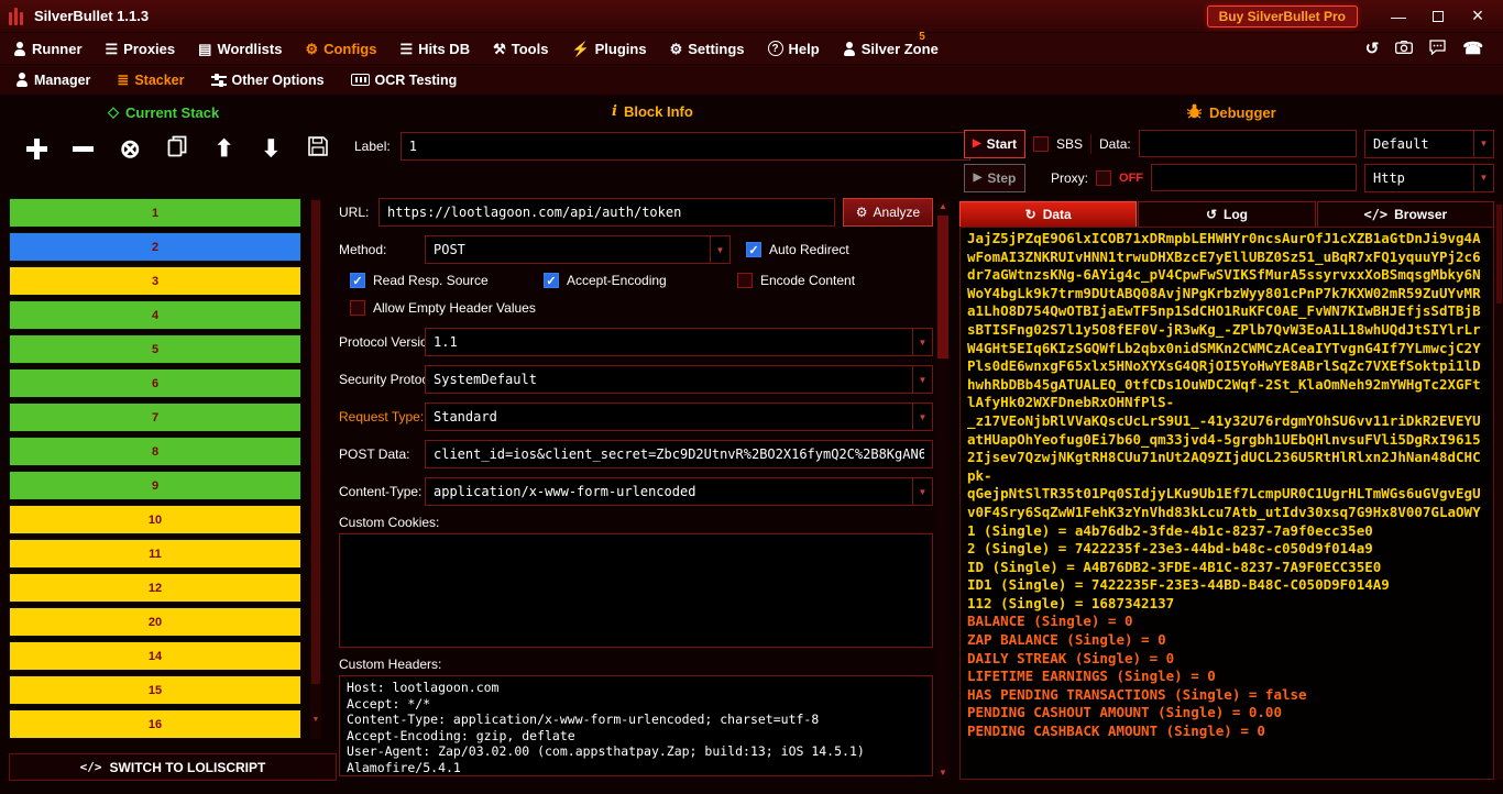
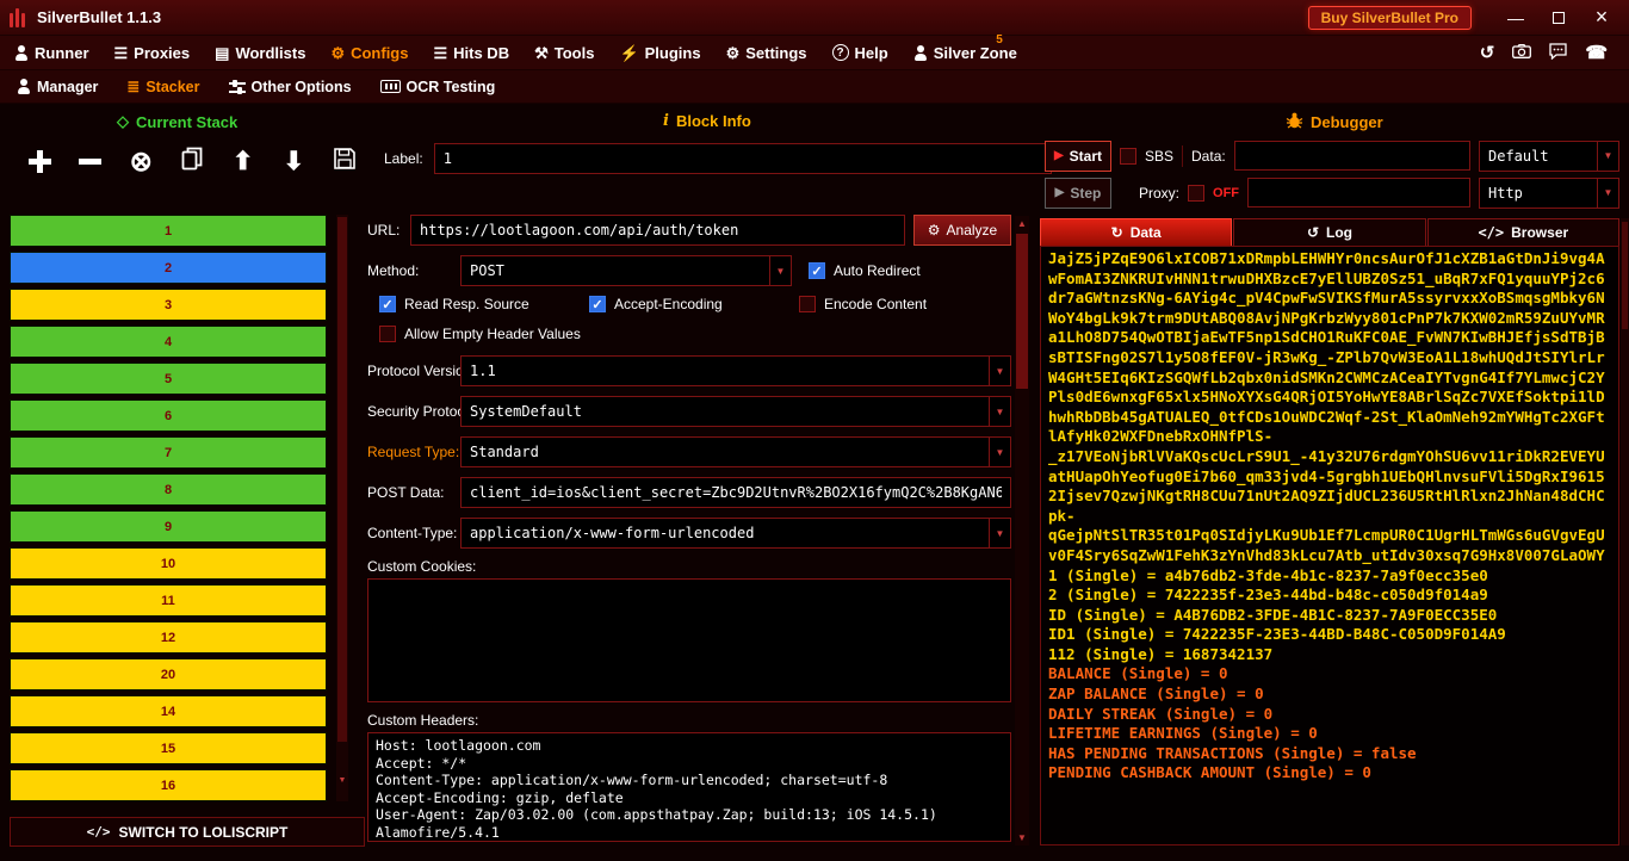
  SilverBullet 1.1.3
  Buy SilverBullet Pro
  —
  ×
  Runner
  ☰
  Proxies
  ▤
  Wordlists
  ⚙
  Configs
  ☰
  Hits DB
  ⚒
  Tools
  ⚡
  Plugins
  ⚙
  Settings
  ?
  Help
  5
  Silver Zone
  ↺
  ☎
  Manager
  ≣
  Stacker
  Other Options
  OCR Testing
  ◇
  Current Stack
  i
  Block Info
  Debugger
  ⊗
  ⬆
  ⬇
  Label:
  1
  ▶
  Start
  SBS
  Data:
  Default
  ▼
  ▶
  Step
  Proxy:
  OFF
  Http
  ▼
  1
  2
  3
  4
  5
  6
  7
  8
  9
  10
  11
  12
  20
  14
  15
  16
  </>
  SWITCH TO LOLISCRIPT
  URL:
  https://lootlagoon.com/api/auth/token
  ⚙
  Analyze
  Method:
  POST
  ▼
  Auto Redirect
  Read Resp. Source
  Accept-Encoding
  Encode Content
  Allow Empty Header Values
  Protocol Versi
  1.1
  ▼
  Security Proto
  SystemDefault
  ▼
  Request Type:
  Standard
  ▼
  POST Data:
  client_id=ios&client_secret=Zbc9D2UtnvR%2BO2X16fymQ2C%2B8KgAN6
  Content-Type:
  application/x-www-form-urlencoded
  ▼
  Custom Cookies:
  Custom Headers:
  Host: lootlagoon.com
  Accept: */*
  Content-Type: application/x-www-form-urlencoded; charset=utf-8
  Accept-Encoding: gzip, deflate
  User-Agent: Zap/03.02.00 (com.appsthatpay.Zap; build:13; iOS 14.5.1)
  Alamofire/5.4.1
  ▲
  ▼
  ↻
  Data
  ↺
  Log
  </>
  Browser
  JajZ5jPZqE9O6lxICOB71xDRmpbLEHWHYr0ncsAurOfJ1cXZB1aGtDnJi9vg4AwFomAI3ZNKRUIvHNN1trwuDHXBzcE7yEllUBZ0Sz51_uBqR7xFQ1yquuYPj2c6dr7aGWtnzsKNg-6AYig4c_pV4CpwFwSVIKSfMurA5ssyrvxxXoBSmqsgMbky6NWoY4bgLk9k7trm9DUtABQ08AvjNPgKrbzWyy801cPnP7k7KXW02mR59ZuUYvMRa1LhO8D754QwOTBIjaEwTF5np1SdCHO1RuKFC0AE_FvWN7KIwBHJEfjsSdTBjBsBTISFng02S7l1y5O8fEF0V-jR3wKg_-ZPlb7QvW3EoA1L18whUQdJtSIYlrLrW4GHt5EIq6KIzSGQWfLb2qbx0nidSMKn2CWMCzACeaIYTvgnG4If7YLmwcjC2YPls0dE6wnxgF65xlx5HNoXYXsG4QRjOI5YoHwYE8ABrlSqZc7VXEfSoktpi1lDhwhRbDBb45gATUALEQ_0tfCDs1OuWDC2Wqf-2St_KlaOmNeh92mYWHgTc2XGFtlAfyHk02WXFDnebRxOHNfPlS-
  _z17VEoNjbRlVVaKQscUcLrS9U1_-41y32U76rdgmYOhSU6vv11riDkR2EVEYUatHUapOhYeofug0Ei7b60_qm33jvd4-5grgbh1UEbQHlnvsuFVli5DgRxI96152Ijsev7QzwjNKgtRH8CUu71nUt2AQ9ZIjdUCL236U5RtHlRlxn2JhNan48dCHCpk-
  qGejpNtSlTR35t01Pq0SIdjyLKu9Ub1Ef7LcmpUR0C1UgrHLTmWGs6uGVgvEgUv0F4Sry6SqZwW1FehK3zYnVhd83kLcu7Atb_utIdv30xsq7G9Hx8V007GLaOWY
  1 (Single) = a4b76db2-3fde-4b1c-8237-7a9f0ecc35e0
  2 (Single) = 7422235f-23e3-44bd-b48c-c050d9f014a9
  ID (Single) = A4B76DB2-3FDE-4B1C-8237-7A9F0ECC35E0
  ID1 (Single) = 7422235F-23E3-44BD-B48C-C050D9F014A9
  112 (Single) = 1687342137
  BALANCE (Single) = 0
  ZAP BALANCE (Single) = 0
  DAILY STREAK (Single) = 0
  LIFETIME EARNINGS (Single) = 0
  HAS PENDING TRANSACTIONS (Single) = false
- PENDING CASHOUT AMOUNT (Single) = 0.00
  PENDING CASHBACK AMOUNT (Single) = 0
